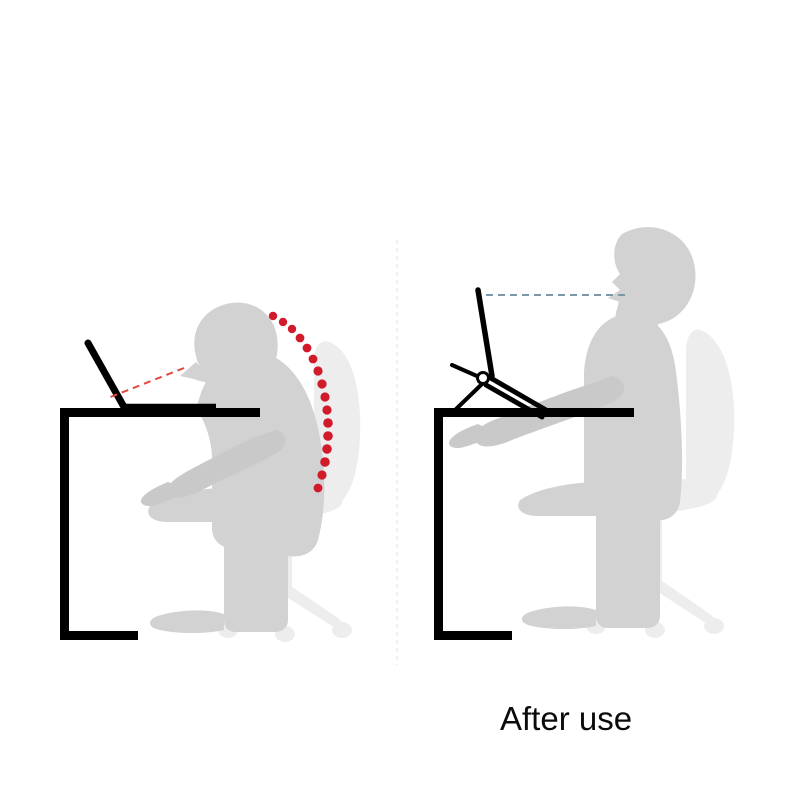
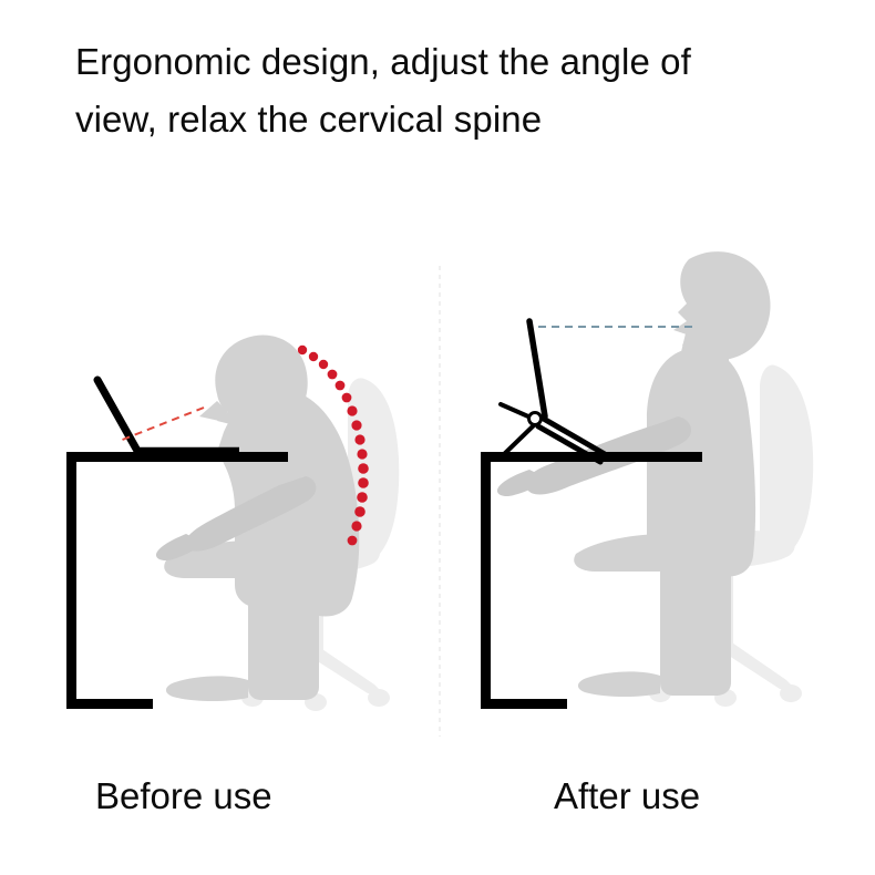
+ Ergonomic design, adjust the angle of
+ view, relax the cervical spine
+ Before use
  After use
